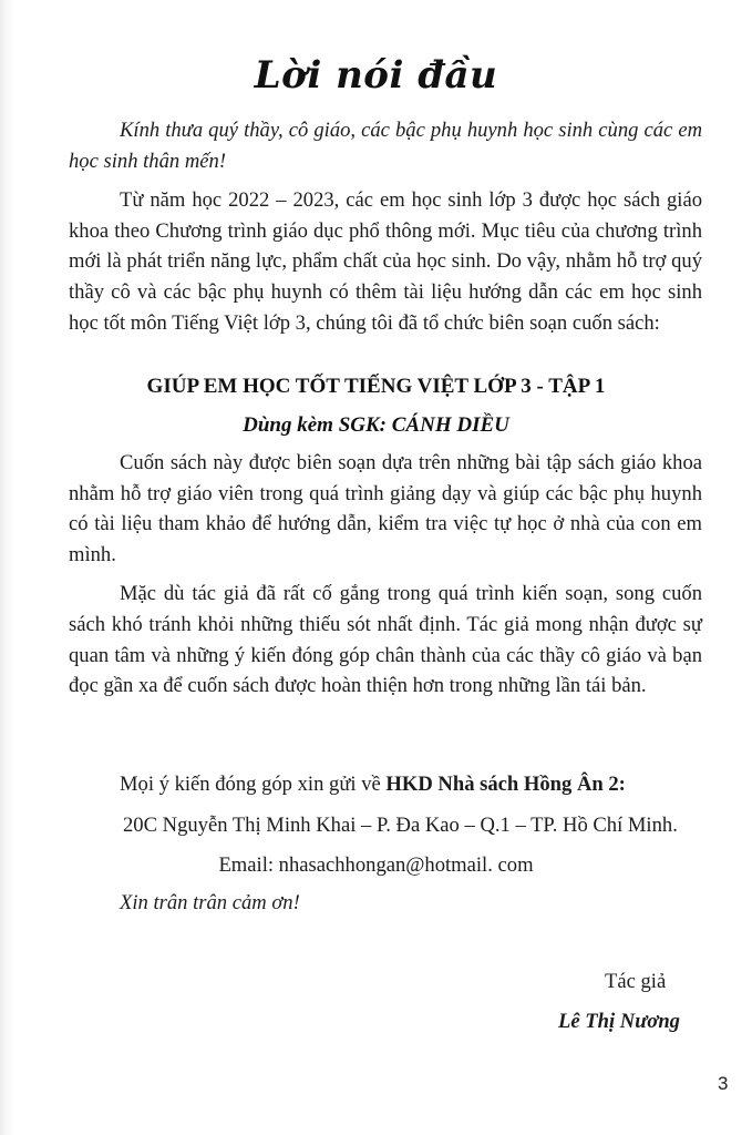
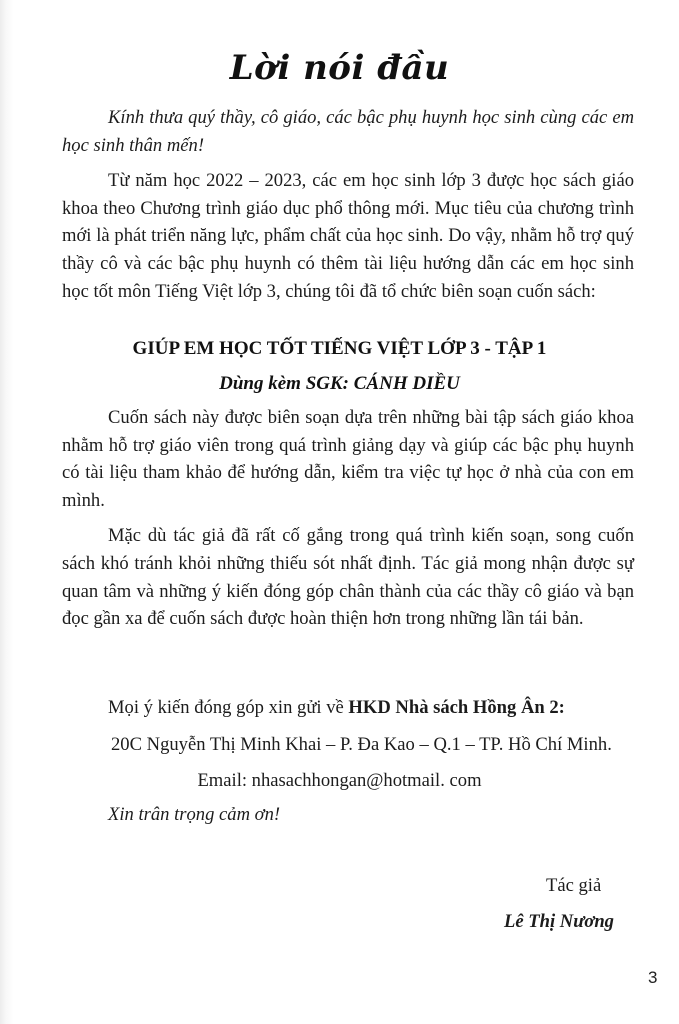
  Lời nói đầu
  Kính thưa quý thầy, cô giáo, các bậc phụ huynh học sinh cùng các em học sinh thân mến!
  Từ năm học 2022 – 2023, các em học sinh lớp 3 được học sách giáo khoa theo Chương trình giáo dục phổ thông mới. Mục tiêu của chương trình mới là phát triển năng lực, phẩm chất của học sinh. Do vậy, nhằm hỗ trợ quý thầy cô và các bậc phụ huynh có thêm tài liệu hướng dẫn các em học sinh học tốt môn Tiếng Việt lớp 3, chúng tôi đã tổ chức biên soạn cuốn sách:
  GIÚP EM HỌC TỐT TIẾNG VIỆT LỚP 3 - TẬP 1
  Dùng kèm SGK: CÁNH DIỀU
  Cuốn sách này được biên soạn dựa trên những bài tập sách giáo khoa nhằm hỗ trợ giáo viên trong quá trình giảng dạy và giúp các bậc phụ huynh có tài liệu tham khảo để hướng dẫn, kiểm tra việc tự học ở nhà của con em mình.
  Mặc dù tác giả đã rất cố gắng trong quá trình kiến soạn, song cuốn sách khó tránh khỏi những thiếu sót nhất định. Tác giả mong nhận được sự quan tâm và những ý kiến đóng góp chân thành của các thầy cô giáo và bạn đọc gần xa để cuốn sách được hoàn thiện hơn trong những lần tái bản.
  Mọi ý kiến đóng góp xin gửi về HKD Nhà sách Hồng Ân 2:
  20C Nguyễn Thị Minh Khai – P. Đa Kao – Q.1 – TP. Hồ Chí Minh.
  Email: nhasachhongan@hotmail. com
- Xin trân trân cảm ơn!
+ Xin trân trọng cảm ơn!
  Tác giả
  Lê Thị Nương
  3
